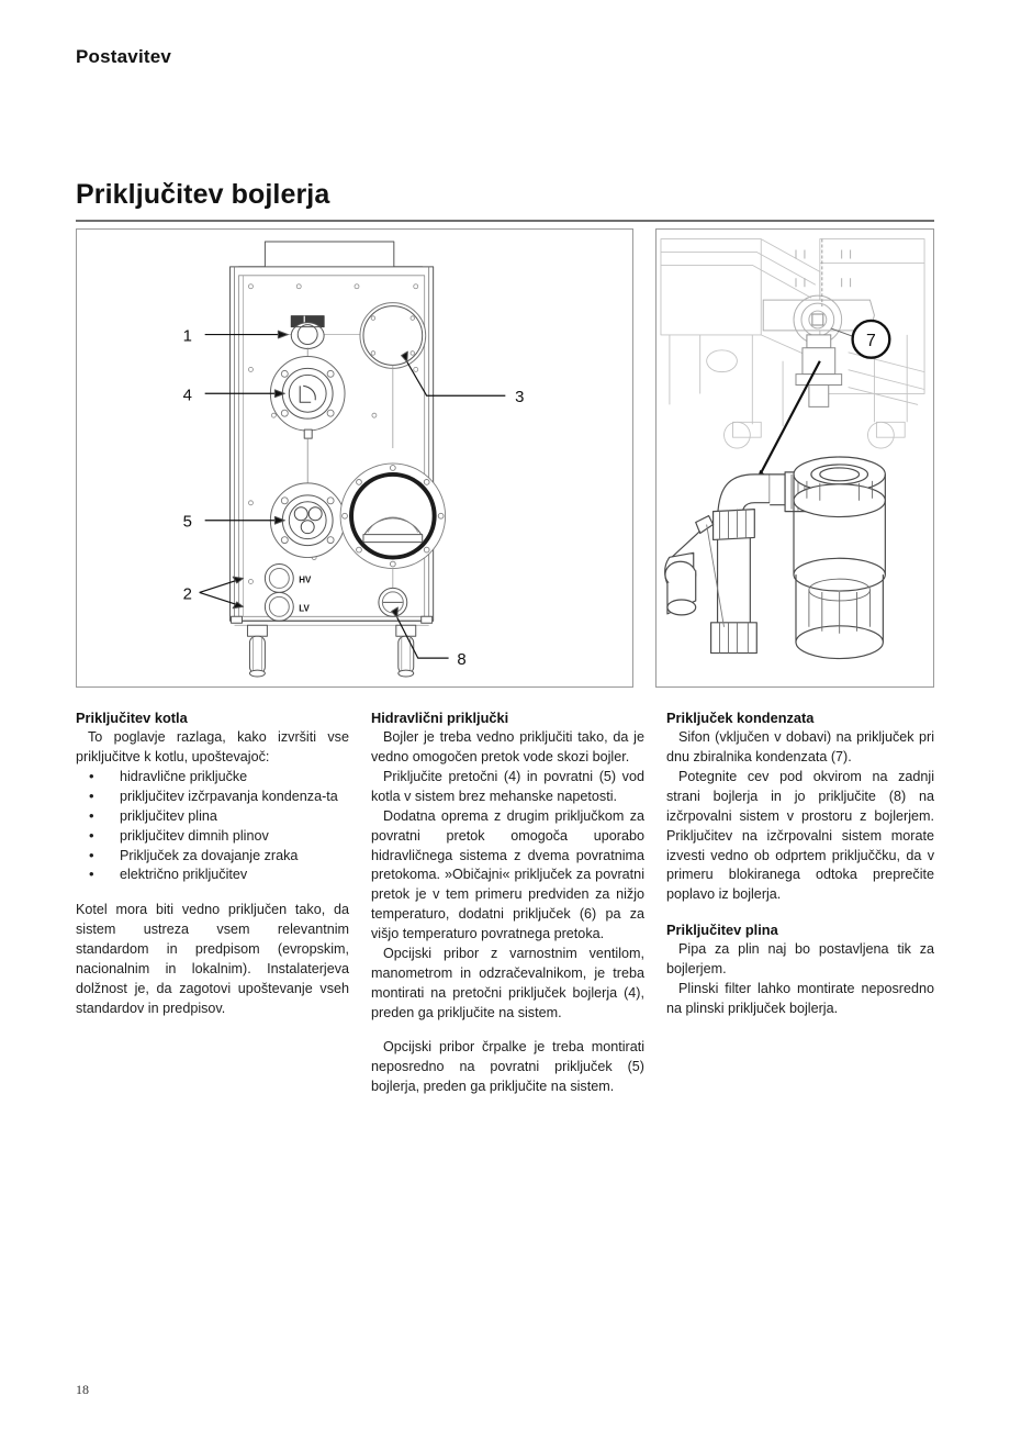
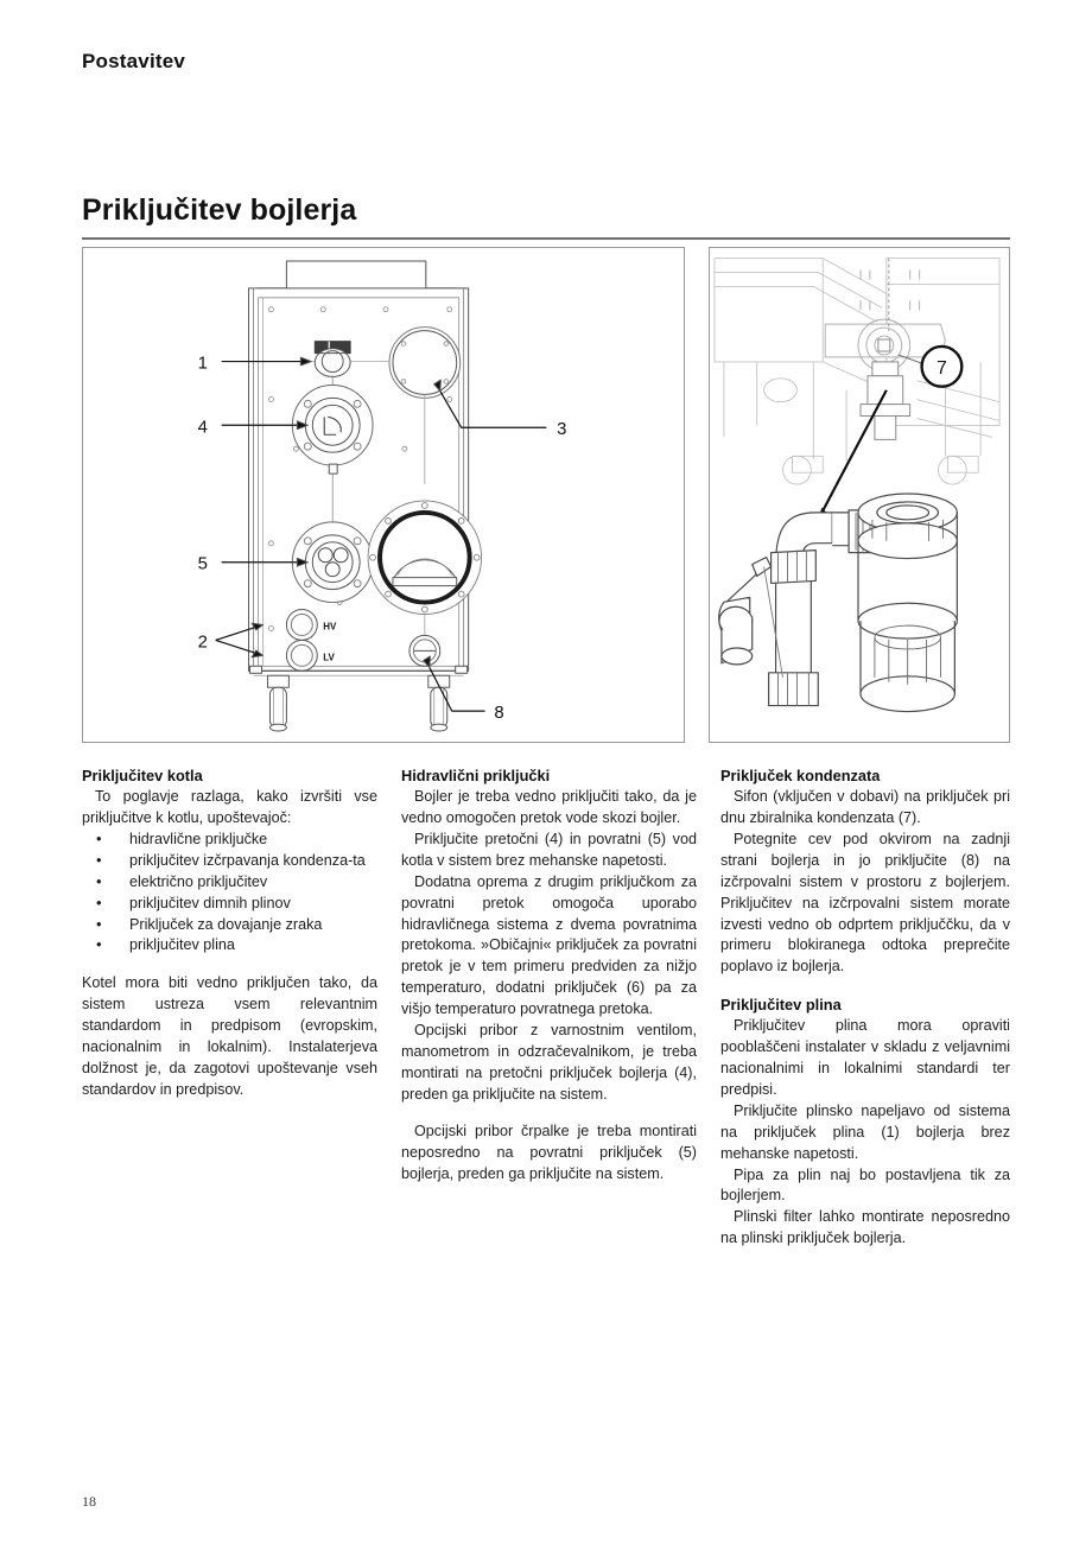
  Postavitev
  Priključitev bojlerja
  1
  4
  5
  2
  3
  8
  HV
  LV
  7
  Priključitev kotla
  To poglavje razlaga, kako izvršiti vse priključitve k kotlu, upoštevajoč:
  hidravlične priključke
  priključitev izčrpavanja kondenza-ta
- priključitev plina
+ električno priključitev
  priključitev dimnih plinov
  Priključek za dovajanje zraka
- električno priključitev
+ priključitev plina
  Kotel mora biti vedno priključen tako, da sistem ustreza vsem relevantnim standardom in predpisom (evropskim, nacionalnim in lokalnim). Instalaterjeva dolžnost je, da zagotovi upoštevanje vseh standardov in predpisov.
  Hidravlični priključki
  Bojler je treba vedno priključiti tako, da je vedno omogočen pretok vode skozi bojler.
  Priključite pretočni (4) in povratni (5) vod kotla v sistem brez mehanske napetosti.
  Dodatna oprema z drugim priključkom za povratni pretok omogoča uporabo hidravličnega sistema z dvema povratnima pretokoma. »Običajni« priključek za povratni pretok je v tem primeru predviden za nižjo temperaturo, dodatni priključek (6) pa za višjo temperaturo povratnega pretoka.
  Opcijski pribor z varnostnim ventilom, manometrom in odzračevalnikom, je treba montirati na pretočni priključek bojlerja (4), preden ga priključite na sistem.
  Opcijski pribor črpalke je treba montirati neposredno na povratni priključek (5) bojlerja, preden ga priključite na sistem.
  Priključek kondenzata
  Sifon (vključen v dobavi) na priključek pri dnu zbiralnika kondenzata (7).
  Potegnite cev pod okvirom na zadnji strani bojlerja in jo priključite (8) na izčrpovalni sistem v prostoru z bojlerjem. Priključitev na izčrpovalni sistem morate izvesti vedno ob odprtem priključčku, da v primeru blokiranega odtoka preprečite poplavo iz bojlerja.
  Priključitev plina
+ Priključitev plina mora opraviti pooblaščeni instalater v skladu z veljavnimi nacionalnimi in lokalnimi standardi ter predpisi.
+ Priključite plinsko napeljavo od sistema na priključek plina (1) bojlerja brez mehanske napetosti.
  Pipa za plin naj bo postavljena tik za bojlerjem.
  Plinski filter lahko montirate neposredno na plinski priključek bojlerja.
  18
